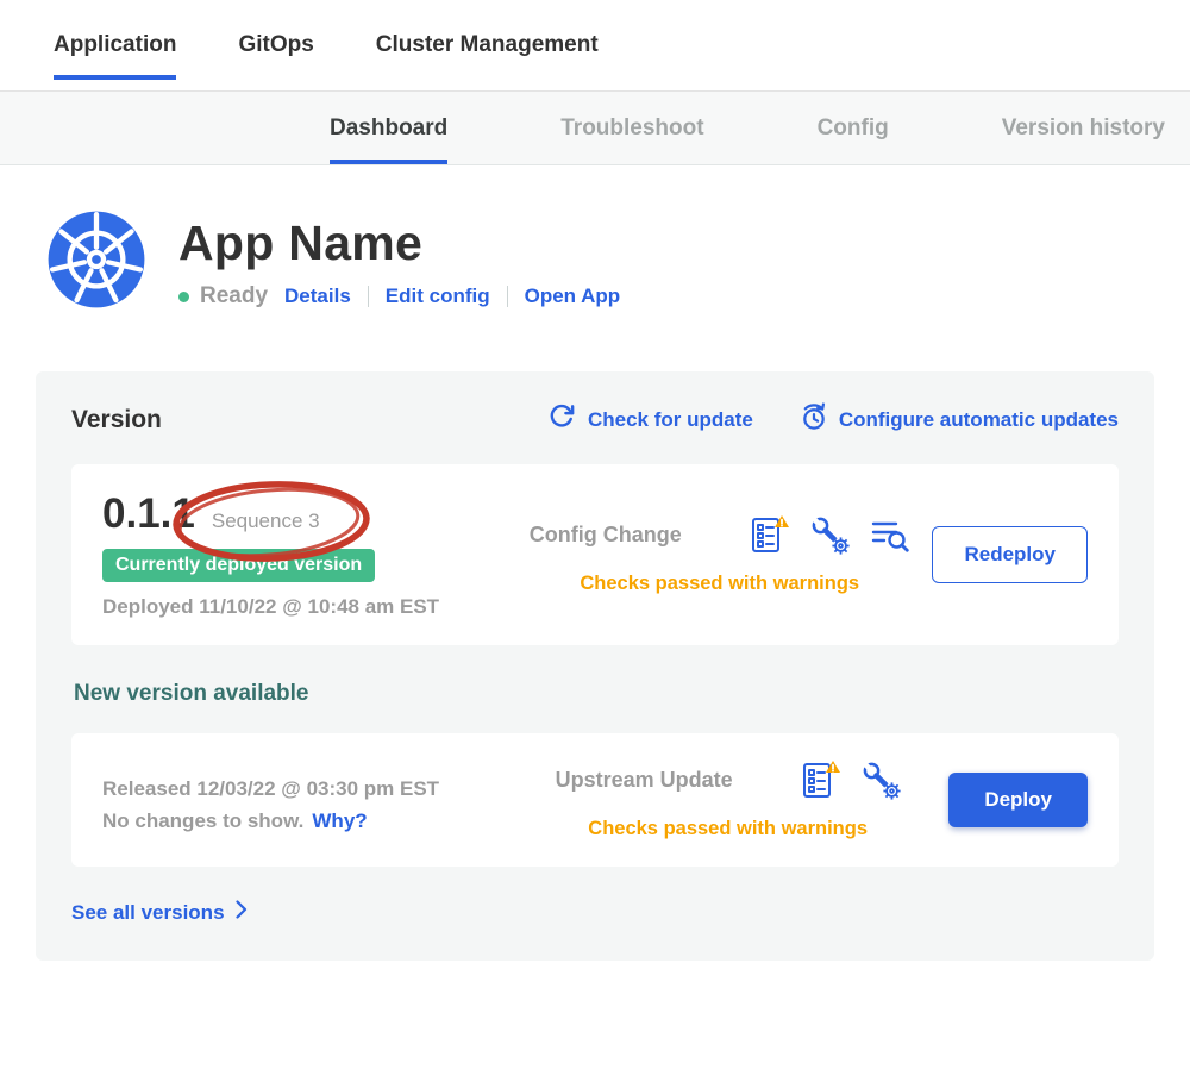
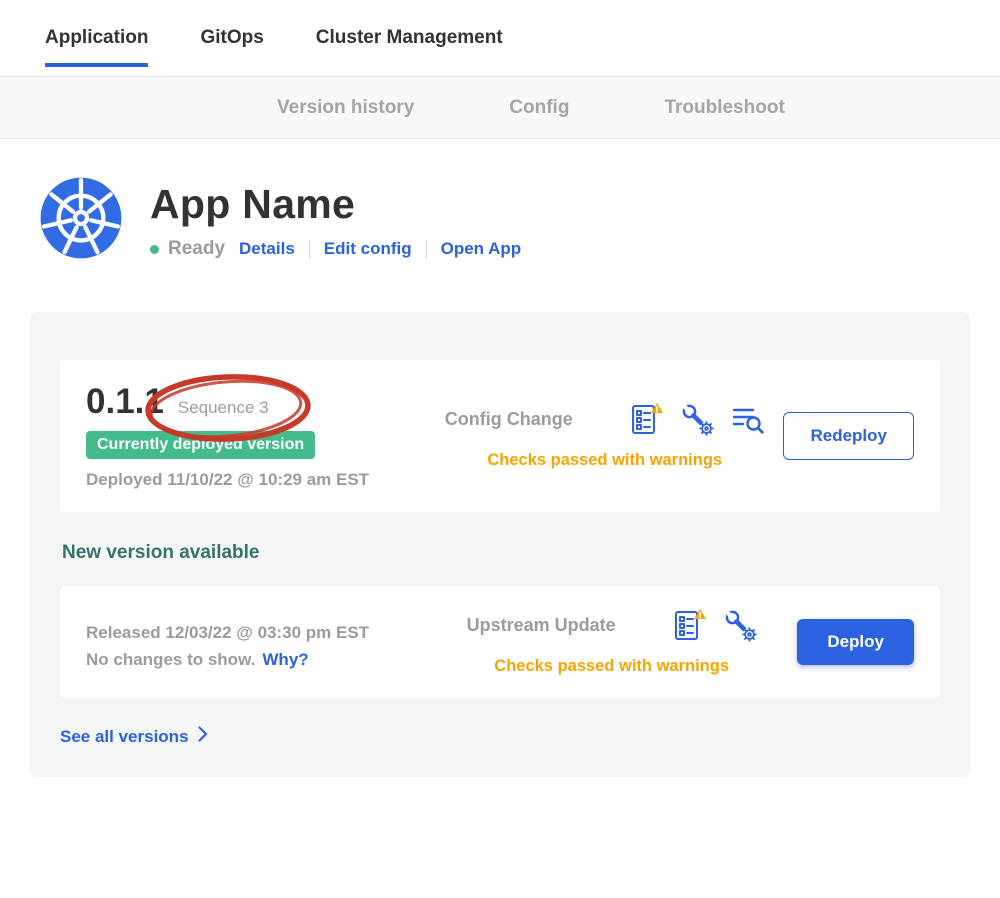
  Application
  GitOps
  Cluster Management
- Dashboard
- Troubleshoot
+ Version history
  Config
- Version history
+ Troubleshoot
  App Name
  Ready
  Details
  Edit config
  Open App
- Version
- Check for update
- Configure automatic updates
  0.1.
  Sequence 3
  Currently deployed version
- Deployed 11/10/22 @ 10:48 am EST
+ Deployed 11/10/22 @ 10:29 am EST
  Config Change
  Checks passed with warnings
  Redeploy
  New version available
  Released 12/03/22 @ 03:30 pm EST
  No changes to show.
  Why?
  Upstream Update
  Checks passed with warnings
  Deploy
  See all versions
